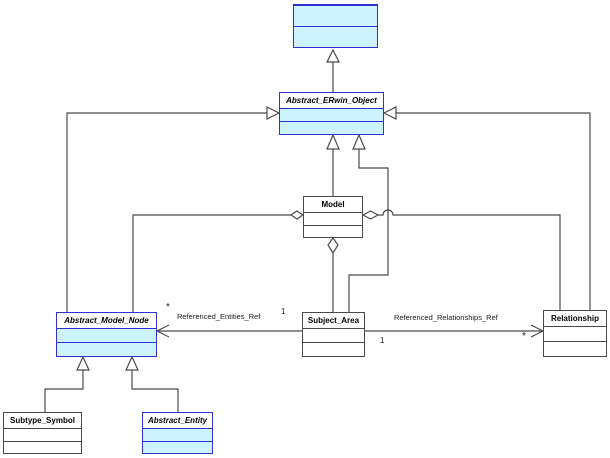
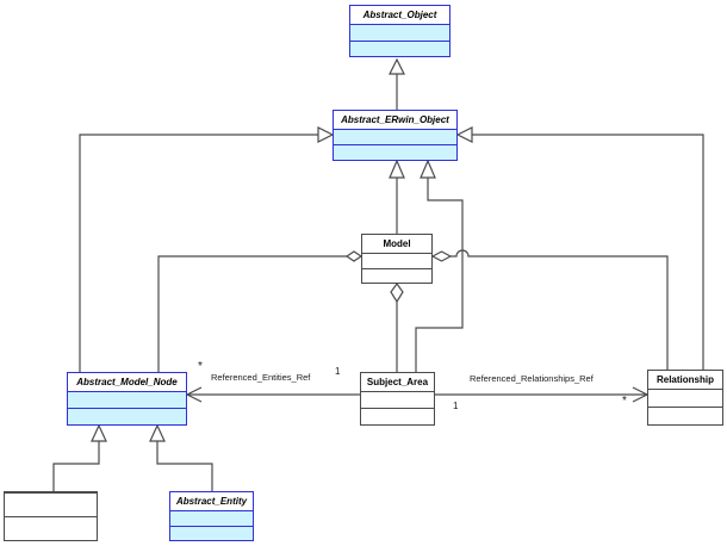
+ Abstract_Object
  Abstract_ERwin_Object
  Model
  Abstract_Model_Node
  Subject_Area
  Relationship
- Subtype_Symbol
  Abstract_Entity
  *
  Referenced_Entities_Ref
  1
  Referenced_Relationships_Ref
  1
  *
